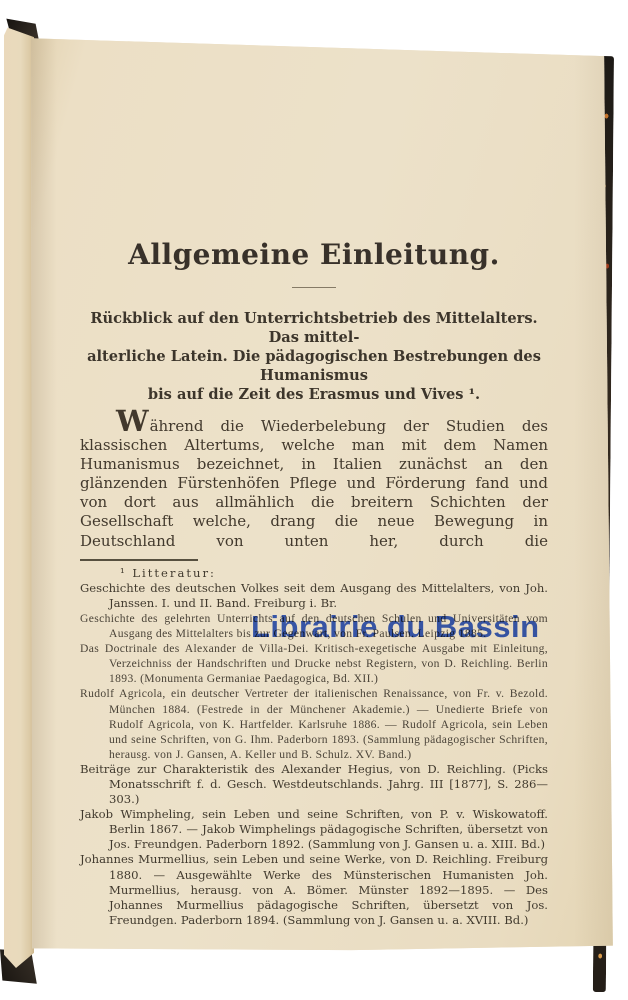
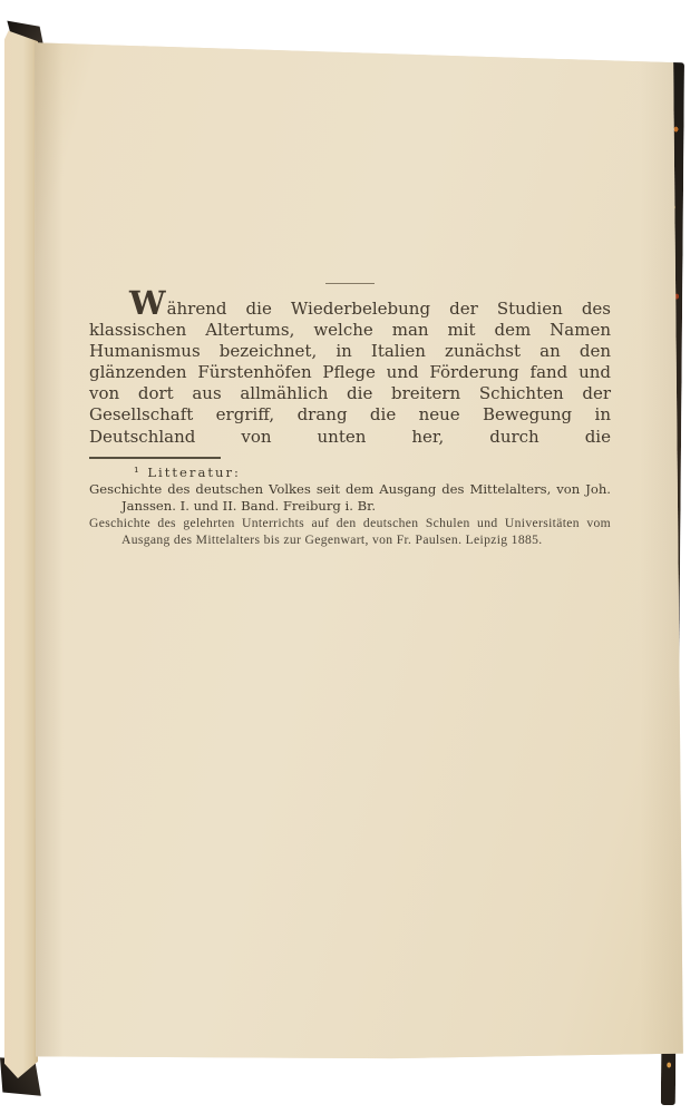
- Allgemeine Einleitung.
- Rückblick auf den Unterrichtsbetrieb des Mittelalters. Das mittel-
- alterliche Latein. Die pädagogischen Bestrebungen des Humanismus
- bis auf die Zeit des Erasmus und Vives ¹.
- Während die Wiederbelebung der Studien des klassischen Altertums, welche man mit dem Namen Humanismus bezeichnet, in Italien zunächst an den glänzenden Fürstenhöfen Pflege und Förderung fand und von dort aus allmählich die breitern Schichten der Gesellschaft welche, drang die neue Bewegung in Deutschland von unten her, durch die
+ Während die Wiederbelebung der Studien des klassischen Altertums, welche man mit dem Namen Humanismus bezeichnet, in Italien zunächst an den glänzenden Fürstenhöfen Pflege und Förderung fand und von dort aus allmählich die breitern Schichten der Gesellschaft ergriff, drang die neue Bewegung in Deutschland von unten her, durch die
  ¹ Litteratur:
  Geschichte des deutschen Volkes seit dem Ausgang des Mittelalters, von Joh. Janssen. I. und II. Band. Freiburg i. Br.
  Geschichte des gelehrten Unterrichts auf den deutschen Schulen und Universitäten vom Ausgang des Mittelalters bis zur Gegenwart, von Fr. Paulsen. Leipzig 1885.
- Das Doctrinale des Alexander de Villa-Dei. Kritisch-exegetische Ausgabe mit Einleitung, Verzeichniss der Handschriften und Drucke nebst Registern, von D. Reichling. Berlin 1893. (Monumenta Germaniae Paedagogica, Bd. XII.)
- Rudolf Agricola, ein deutscher Vertreter der italienischen Renaissance, von Fr. v. Bezold. München 1884. (Festrede in der Münchener Akademie.) — Unedierte Briefe von Rudolf Agricola, von K. Hartfelder. Karlsruhe 1886. — Rudolf Agricola, sein Leben und seine Schriften, von G. Ihm. Paderborn 1893. (Sammlung pädagogischer Schriften, herausg. von J. Gansen, A. Keller und B. Schulz. XV. Band.)
- Beiträge zur Charakteristik des Alexander Hegius, von D. Reichling. (Picks Monatsschrift f. d. Gesch. Westdeutschlands. Jahrg. III [1877], S. 286—303.)
- Jakob Wimpheling, sein Leben und seine Schriften, von P. v. Wiskowatoff. Berlin 1867. — Jakob Wimphelings pädagogische Schriften, übersetzt von Jos. Freundgen. Paderborn 1892. (Sammlung von J. Gansen u. a. XIII. Bd.)
- Johannes Murmellius, sein Leben und seine Werke, von D. Reichling. Freiburg 1880. — Ausgewählte Werke des Münsterischen Humanisten Joh. Murmellius, herausg. von A. Bömer. Münster 1892—1895. — Des Johannes Murmellius pädagogische Schriften, übersetzt von Jos. Freundgen. Paderborn 1894. (Sammlung von J. Gansen u. a. XVIII. Bd.)
- Librairie du Bassin
